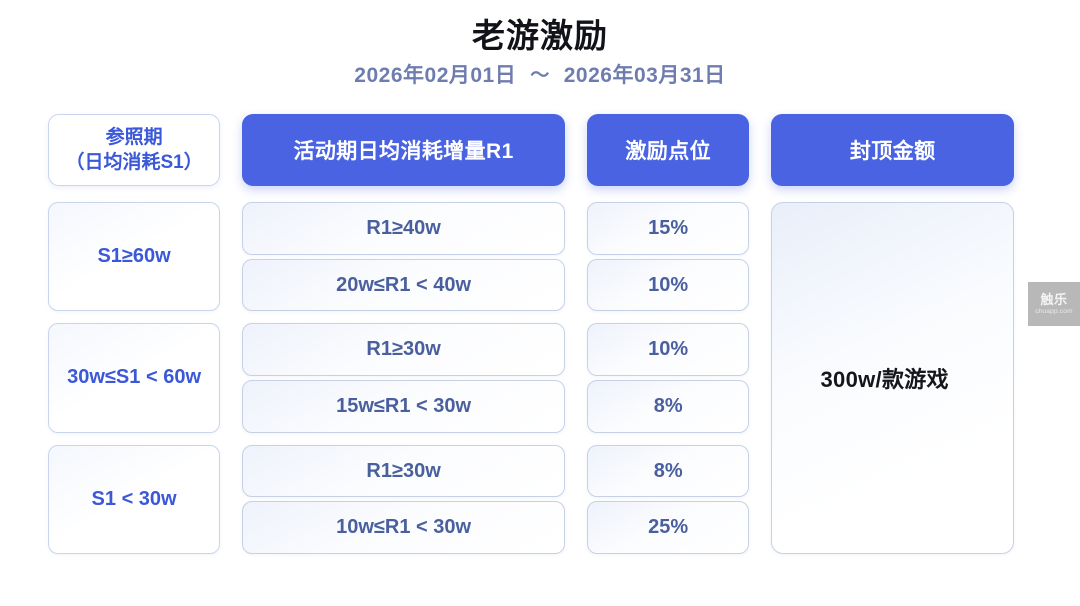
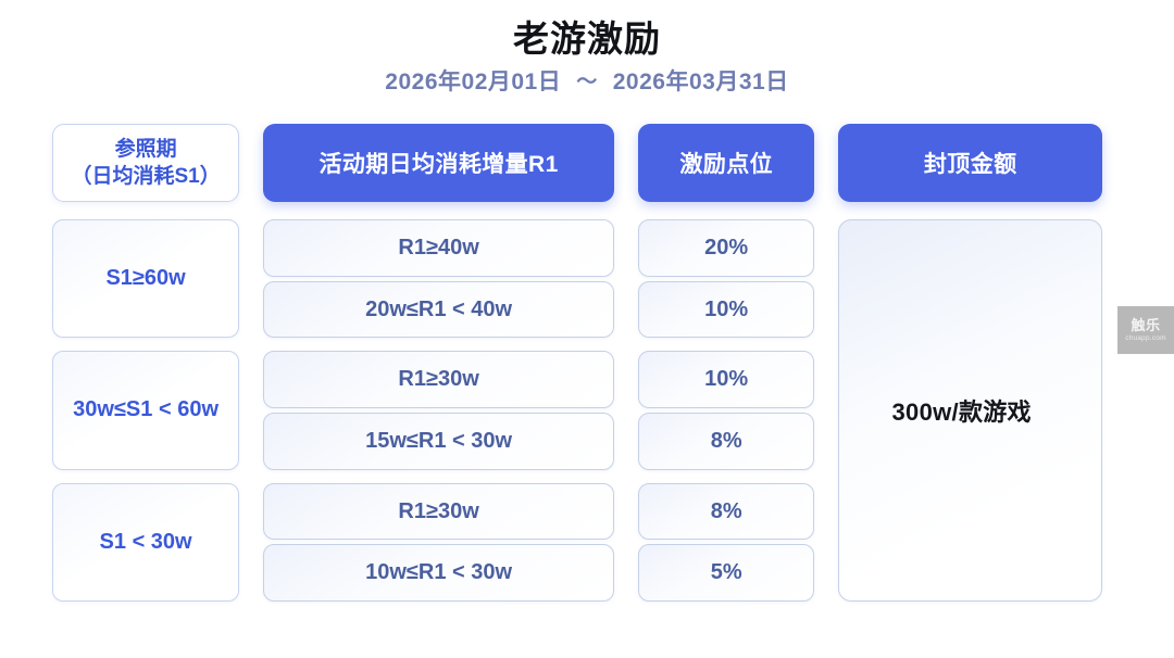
  老游激励
  2026年02月01日
  ～
  2026年03月31日
  参照期
  （日均消耗S1）
  S1≥60w
  30w≤S1 < 60w
  S1 < 30w
  活动期日均消耗增量R1
  R1≥40w
  20w≤R1 < 40w
  R1≥30w
  15w≤R1 < 30w
  R1≥30w
  10w≤R1 < 30w
  激励点位
- 15%
+ 20%
  10%
  10%
  8%
  8%
- 25%
+ 5%
  封顶金额
  300w/款游戏
  触乐
